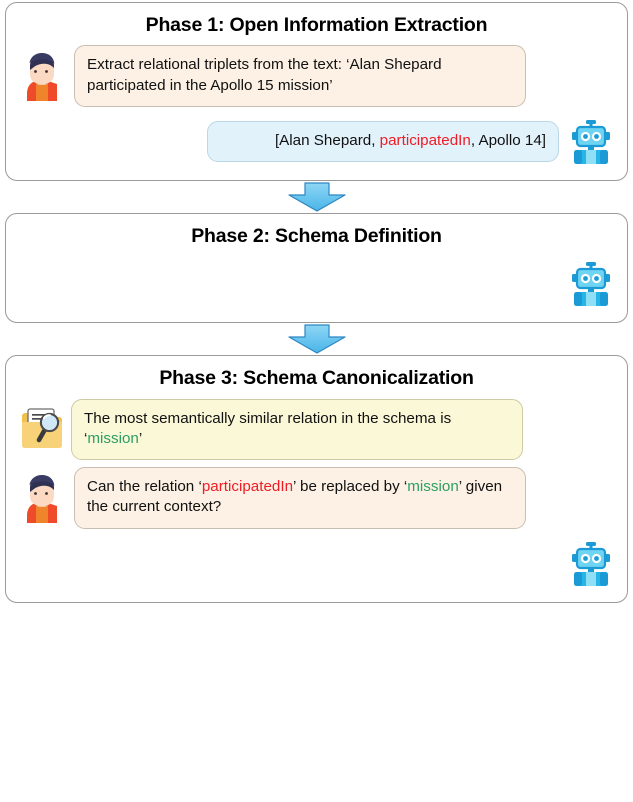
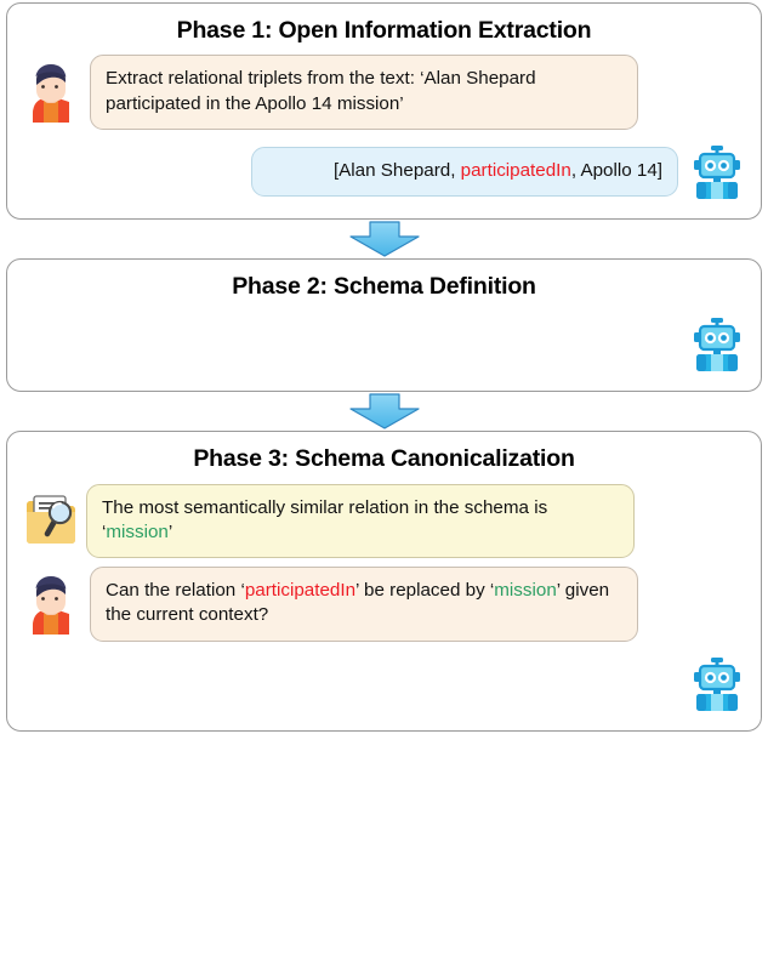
  Phase 1: Open Information Extraction
- Extract relational triplets from the text: ‘Alan Shepard participated in the Apollo 15 mission’
+ Extract relational triplets from the text: ‘Alan Shepard participated in the Apollo 14 mission’
  [Alan Shepard, participatedIn, Apollo 14]
  Phase 2: Schema Definition
  Phase 3: Schema Canonicalization
  The most semantically similar relation in the schema is ‘mission’
  Can the relation ‘participatedIn’ be replaced by ‘mission’ given the current context?
